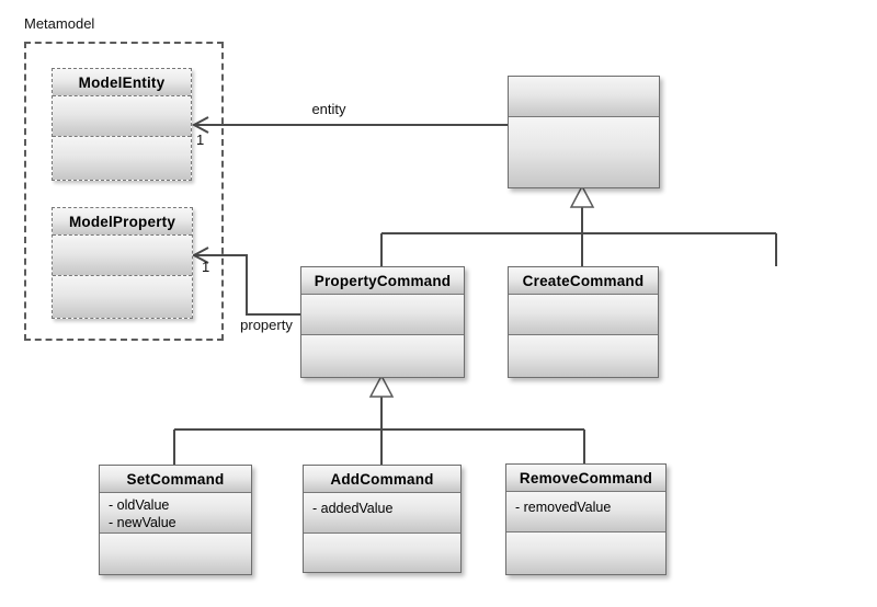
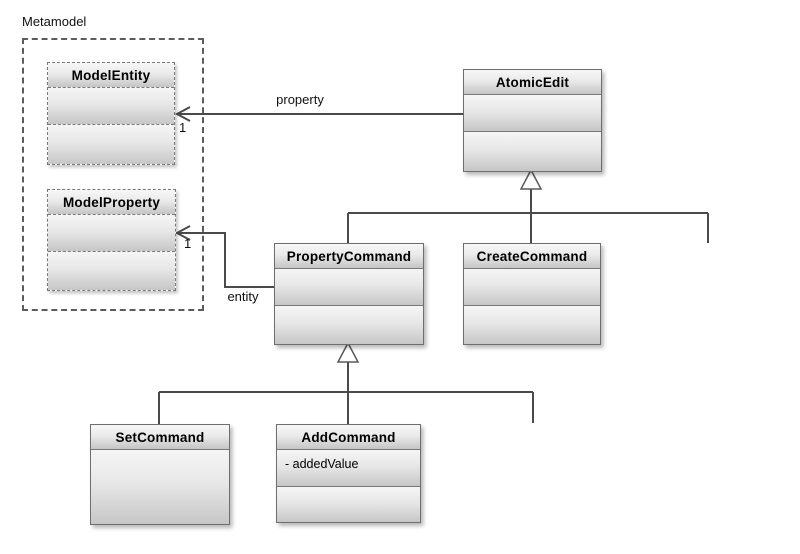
  Metamodel
  ModelEntity
  ModelProperty
+ AtomicEdit
  PropertyCommand
  CreateCommand
  SetCommand
- - oldValue
- - newValue
  AddCommand
  - addedValue
- RemoveCommand
- - removedValue
- entity
+ property
  1
- property
+ entity
  1
